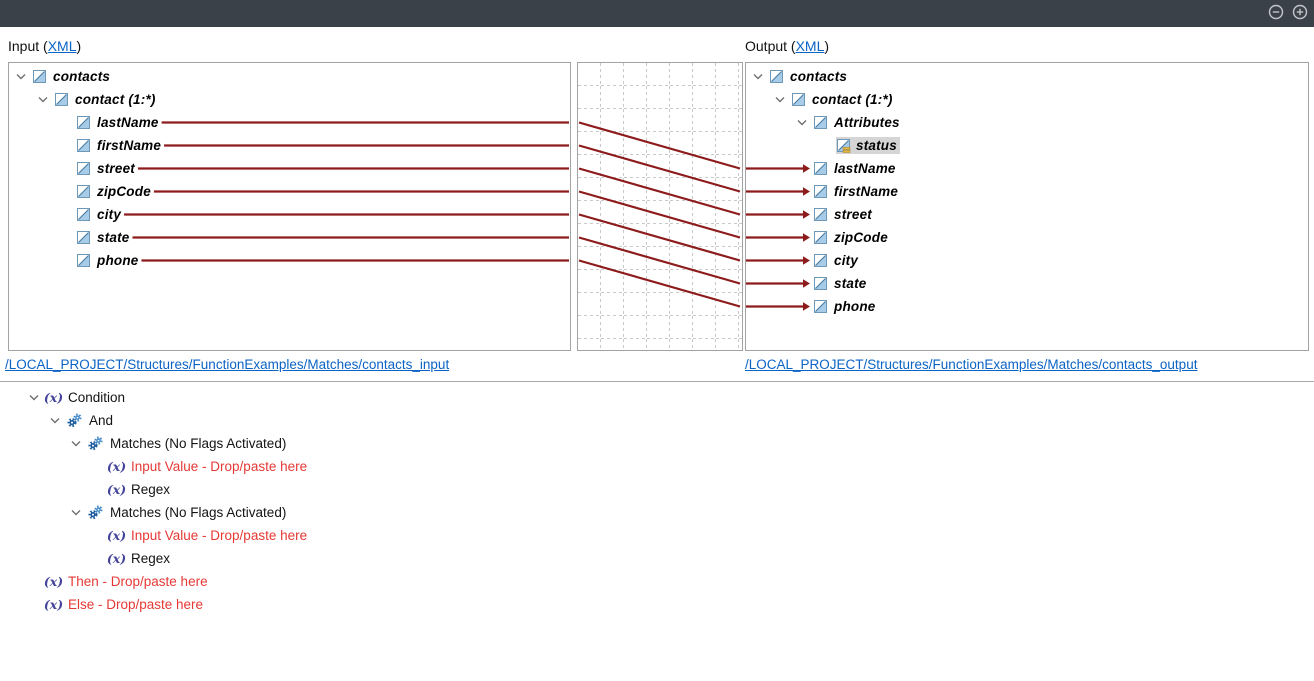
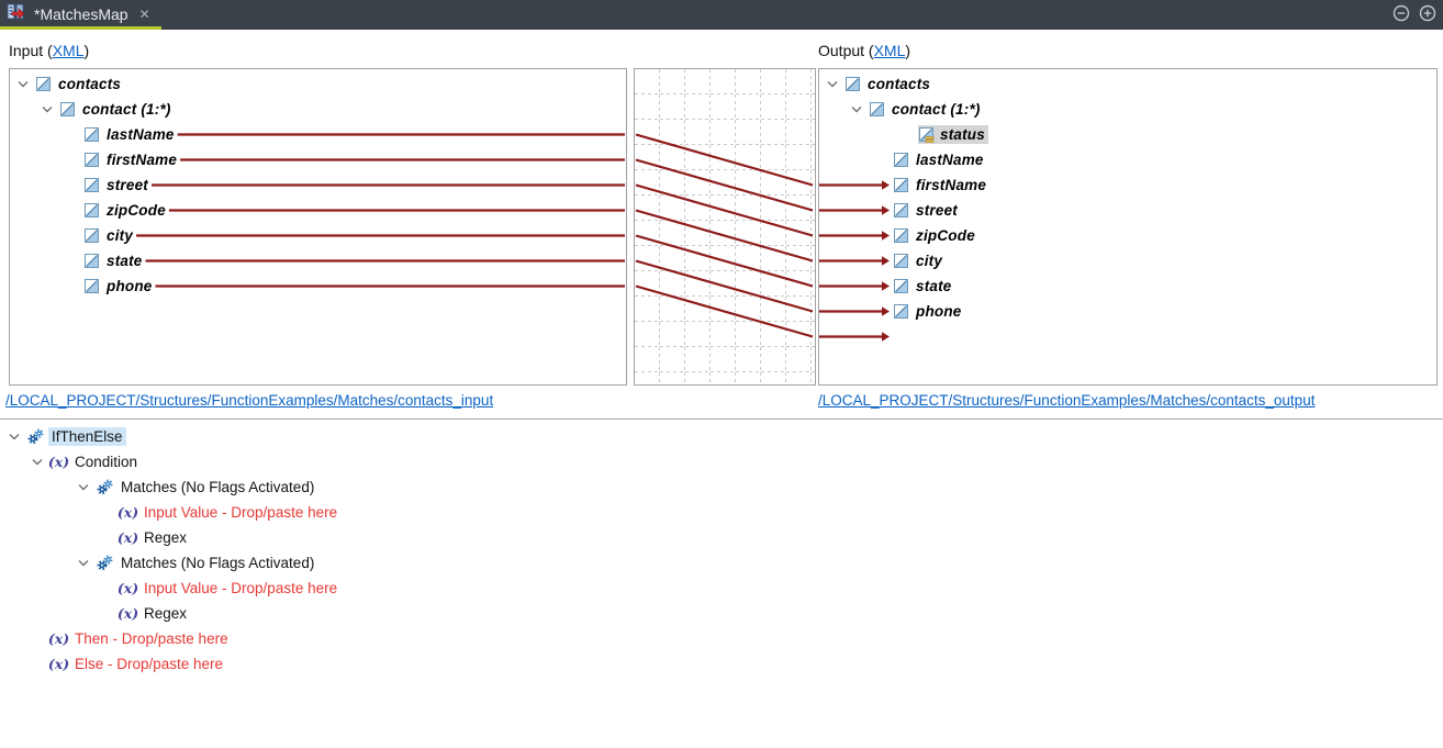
+ *MatchesMap
+ ✕
  Input (XML)
  Output (XML)
  contacts
  contact (1:*)
  lastName
  firstName
  street
  zipCode
  city
  state
  phone
  contacts
  contact (1:*)
- Attributes
  status
  lastName
  firstName
  street
  zipCode
  city
  state
  phone
  /LOCAL_PROJECT/Structures/FunctionExamples/Matches/contacts_input
  /LOCAL_PROJECT/Structures/FunctionExamples/Matches/contacts_output
+ IfThenElse
  (x)
  Condition
- And
  Matches (No Flags Activated)
  (x)
  Input Value - Drop/paste here
  (x)
  Regex
  Matches (No Flags Activated)
  (x)
  Input Value - Drop/paste here
  (x)
  Regex
  (x)
  Then - Drop/paste here
  (x)
  Else - Drop/paste here
